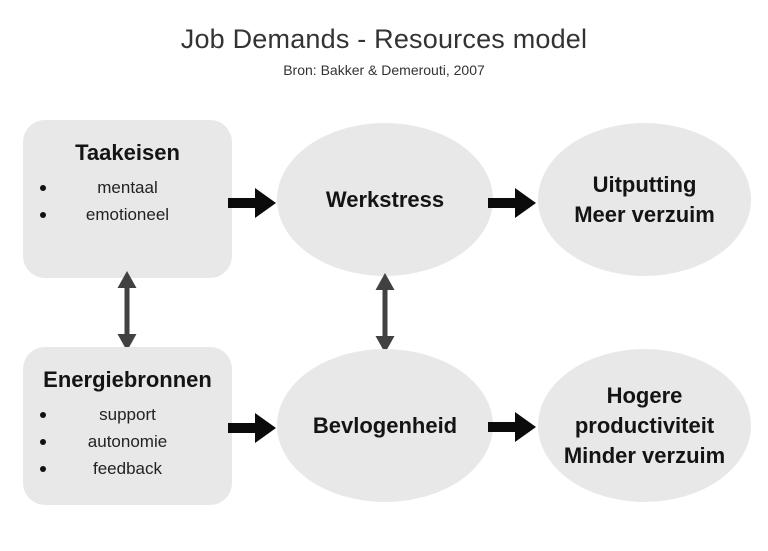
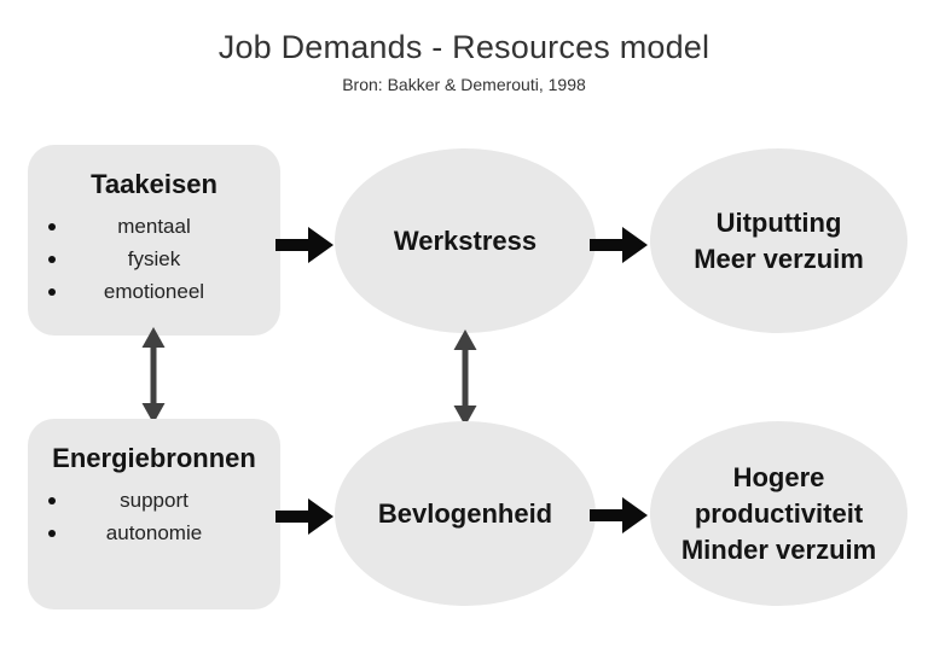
  Job Demands - Resources model
- Bron: Bakker & Demerouti, 2007
+ Bron: Bakker & Demerouti, 1998
  Taakeisen
  mentaal
+ fysiek
  emotioneel
  Werkstress
  Uitputting
  Meer verzuim
  Energiebronnen
  support
  autonomie
- feedback
  Bevlogenheid
  Hogere
  productiviteit
  Minder verzuim
